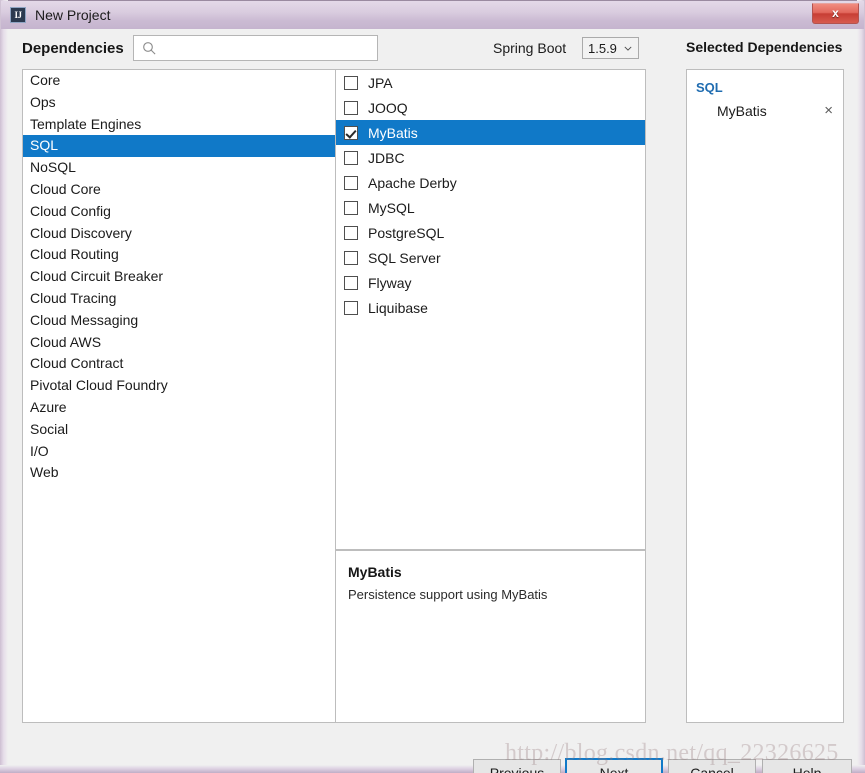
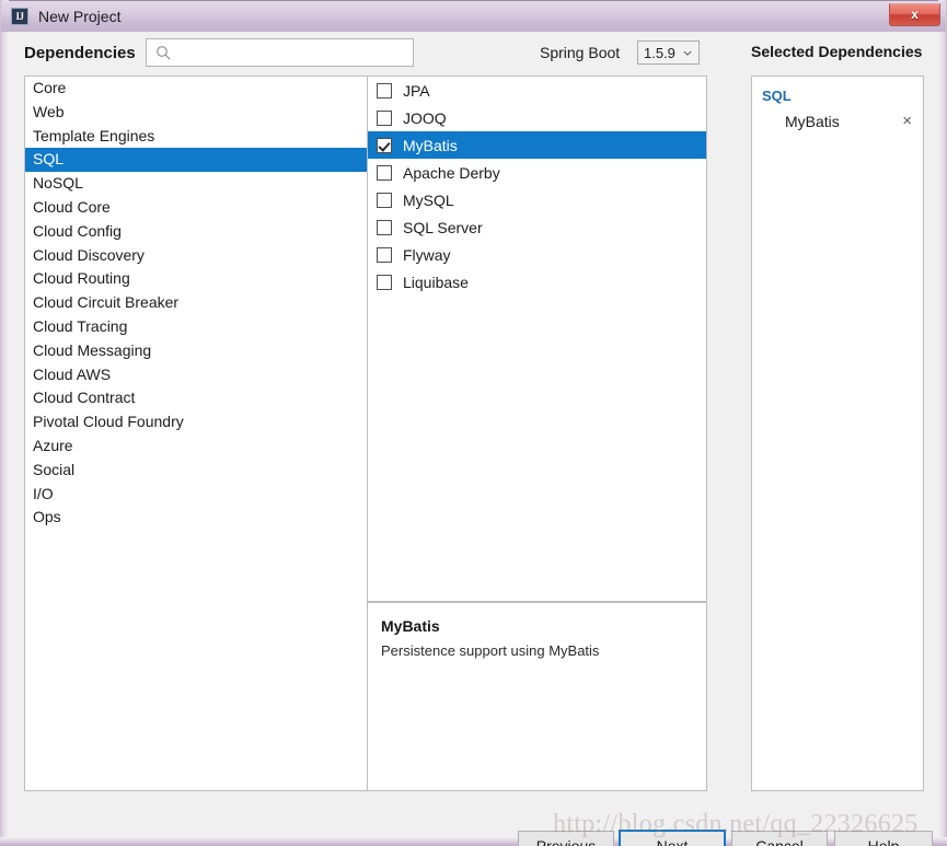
  IJ
  New Project
  x
  Dependencies
  Spring Boot
  1.5.9
  Selected Dependencies
  Core
- Ops
+ Web
  Template Engines
  SQL
  NoSQL
  Cloud Core
  Cloud Config
  Cloud Discovery
  Cloud Routing
  Cloud Circuit Breaker
  Cloud Tracing
  Cloud Messaging
  Cloud AWS
  Cloud Contract
  Pivotal Cloud Foundry
  Azure
  Social
  I/O
- Web
+ Ops
  JPA
  JOOQ
  MyBatis
- JDBC
  Apache Derby
  MySQL
- PostgreSQL
  SQL Server
  Flyway
  Liquibase
  MyBatis
  Persistence support using MyBatis
  SQL
  MyBatis
  ×
  http://blog.csdn.net/qq_22326625
